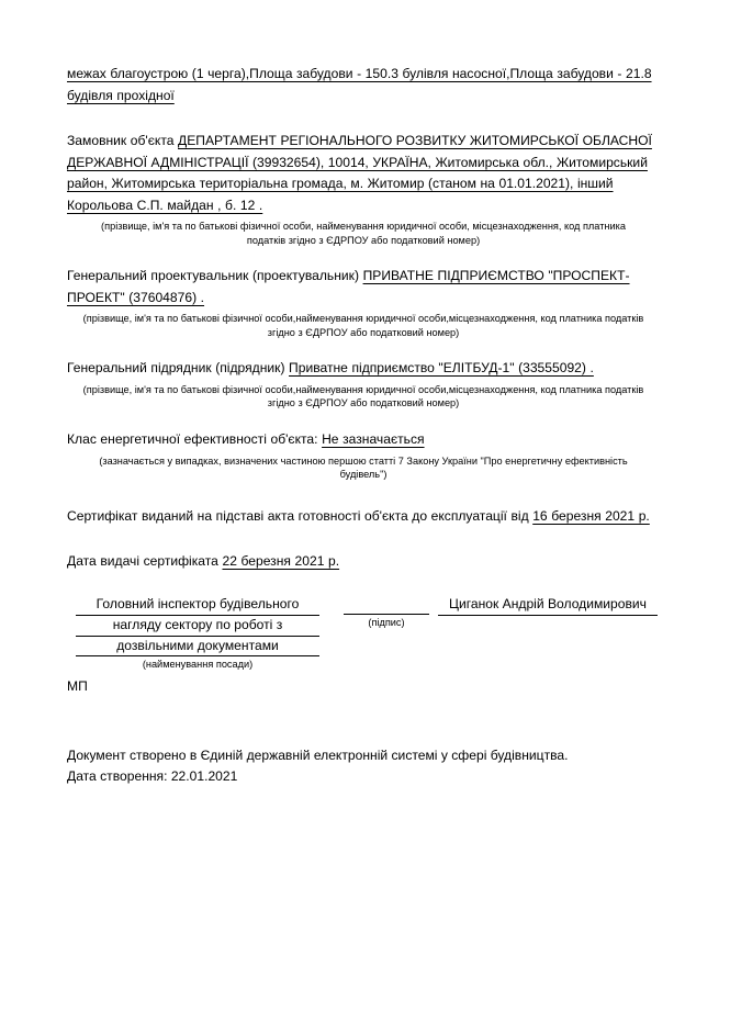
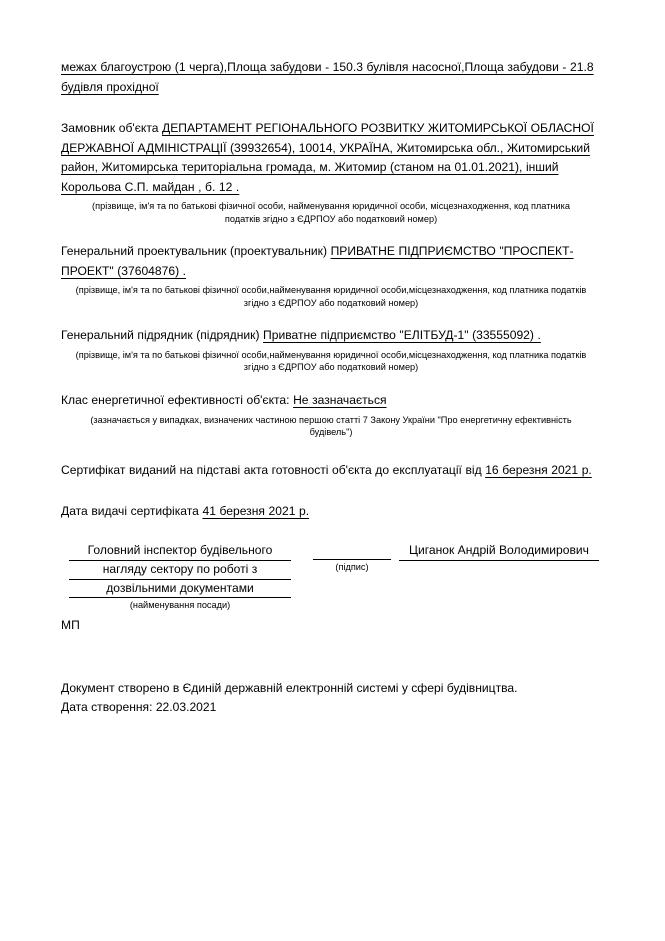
  межах благоустрою (1 черга),Площа забудови - 150.3 булівля насосної,Площа забудови - 21.8 будівля прохідної
  Замовник об'єкта ДЕПАРТАМЕНТ РЕГІОНАЛЬНОГО РОЗВИТКУ ЖИТОМИРСЬКОЇ ОБЛАСНОЇ ДЕРЖАВНОЇ АДМІНІСТРАЦІЇ (39932654), 10014, УКРАЇНА, Житомирська обл., Житомирський район, Житомирська територіальна громада, м. Житомир (станом на 01.01.2021), інший Корольова С.П. майдан , б. 12 .
  (прізвище, ім'я та по батькові фізичної особи, найменування юридичної особи, місцезнаходження, код платника податків згідно з ЄДРПОУ або податковий номер)
  Генеральний проектувальник (проектувальник) ПРИВАТНЕ ПІДПРИЄМСТВО "ПРОСПЕКТ-ПРОЕКТ" (37604876) .
  (прізвище, ім'я та по батькові фізичної особи,найменування юридичної особи,місцезнаходження, код платника податків згідно з ЄДРПОУ або податковий номер)
  Генеральний підрядник (підрядник) Приватне підприємство "ЕЛІТБУД-1" (33555092) .
  (прізвище, ім'я та по батькові фізичної особи,найменування юридичної особи,місцезнаходження, код платника податків згідно з ЄДРПОУ або податковий номер)
  Клас енергетичної ефективності об'єкта: Не зазначається
  (зазначається у випадках, визначених частиною першою статті 7 Закону України "Про енергетичну ефективність будівель")
  Сертифікат виданий на підставі акта готовності об'єкта до експлуатації від 16 березня 2021 р.
- Дата видачі сертифіката 22 березня 2021 р.
+ Дата видачі сертифіката 41 березня 2021 р.
  Головний інспектор будівельного
  нагляду сектору по роботі з
  дозвільними документами
  (найменування посади)
  (підпис)
  Циганок Андрій Володимирович
  МП
  Документ створено в Єдиній державній електронній системі у сфері будівництва.
- Дата створення: 22.01.2021
+ Дата створення: 22.03.2021
